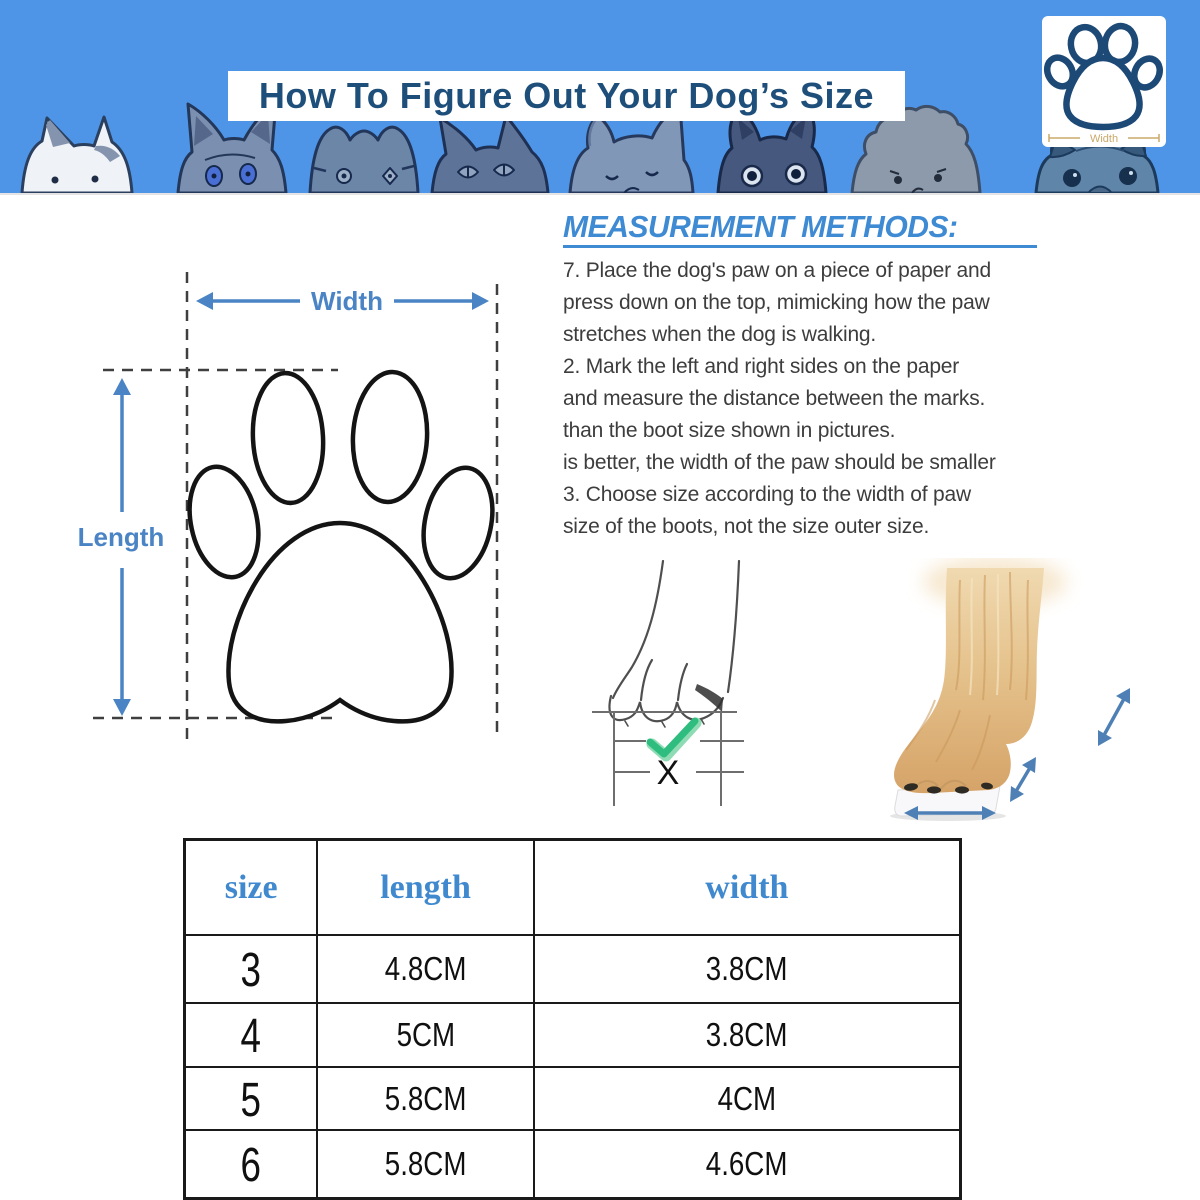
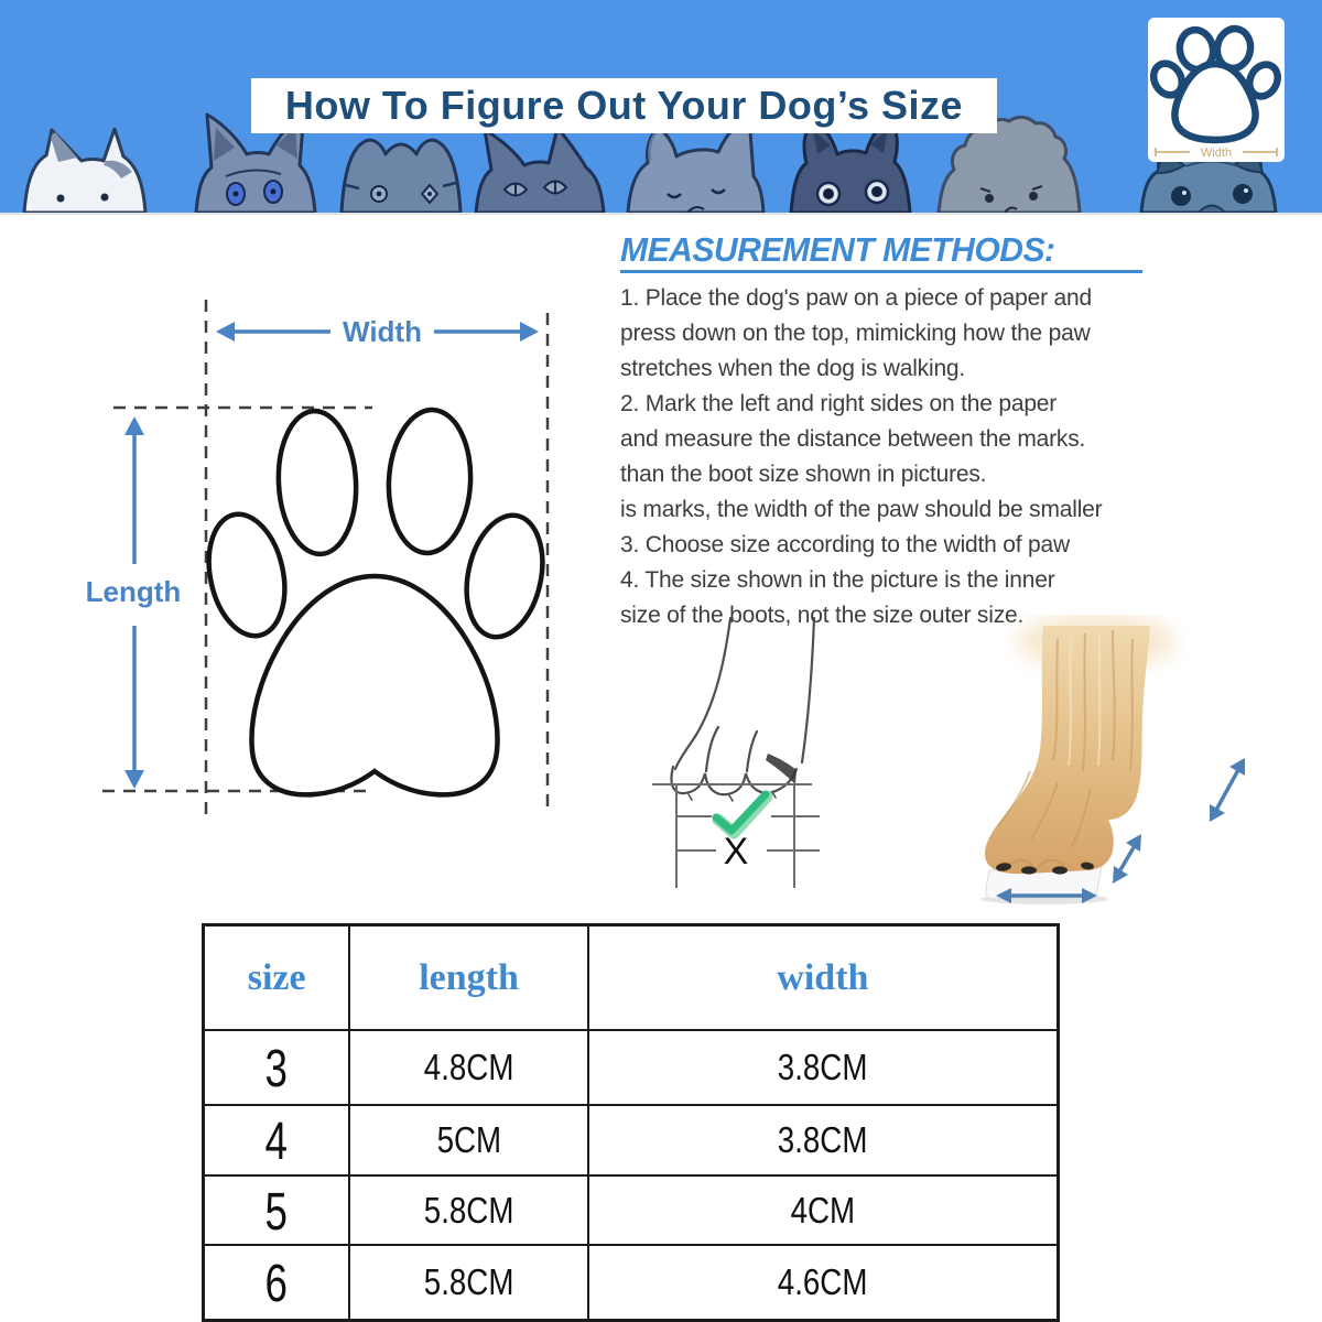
  How To Figure Out Your Dog’s Size
  Width
  Width
  Length
  MEASUREMENT METHODS:
- 7. Place the dog's paw on a piece of paper and
+ 1. Place the dog's paw on a piece of paper and
  press down on the top, mimicking how the paw
  stretches when the dog is walking.
  2. Mark the left and right sides on the paper
  and measure the distance between the marks.
  than the boot size shown in pictures.
- is better, the width of the paw should be smaller
+ is marks, the width of the paw should be smaller
  3. Choose size according to the width of paw
+ 4. The size shown in the picture is the inner
  size of the boots, not the size outer size.
  X
  size	length	width
  3	4.8CM	3.8CM
  4	5CM	3.8CM
  5	5.8CM	4CM
  6	5.8CM	4.6CM
